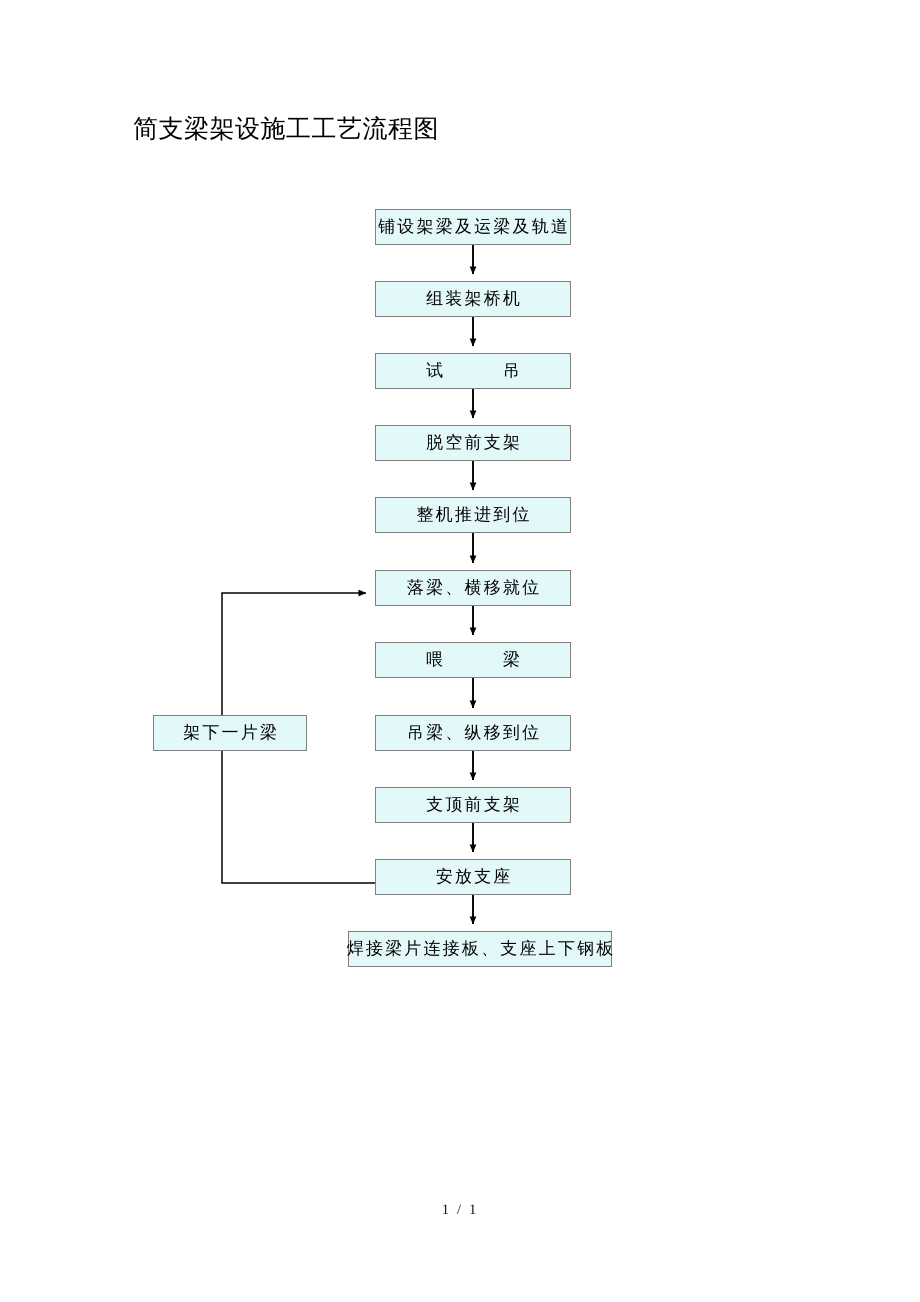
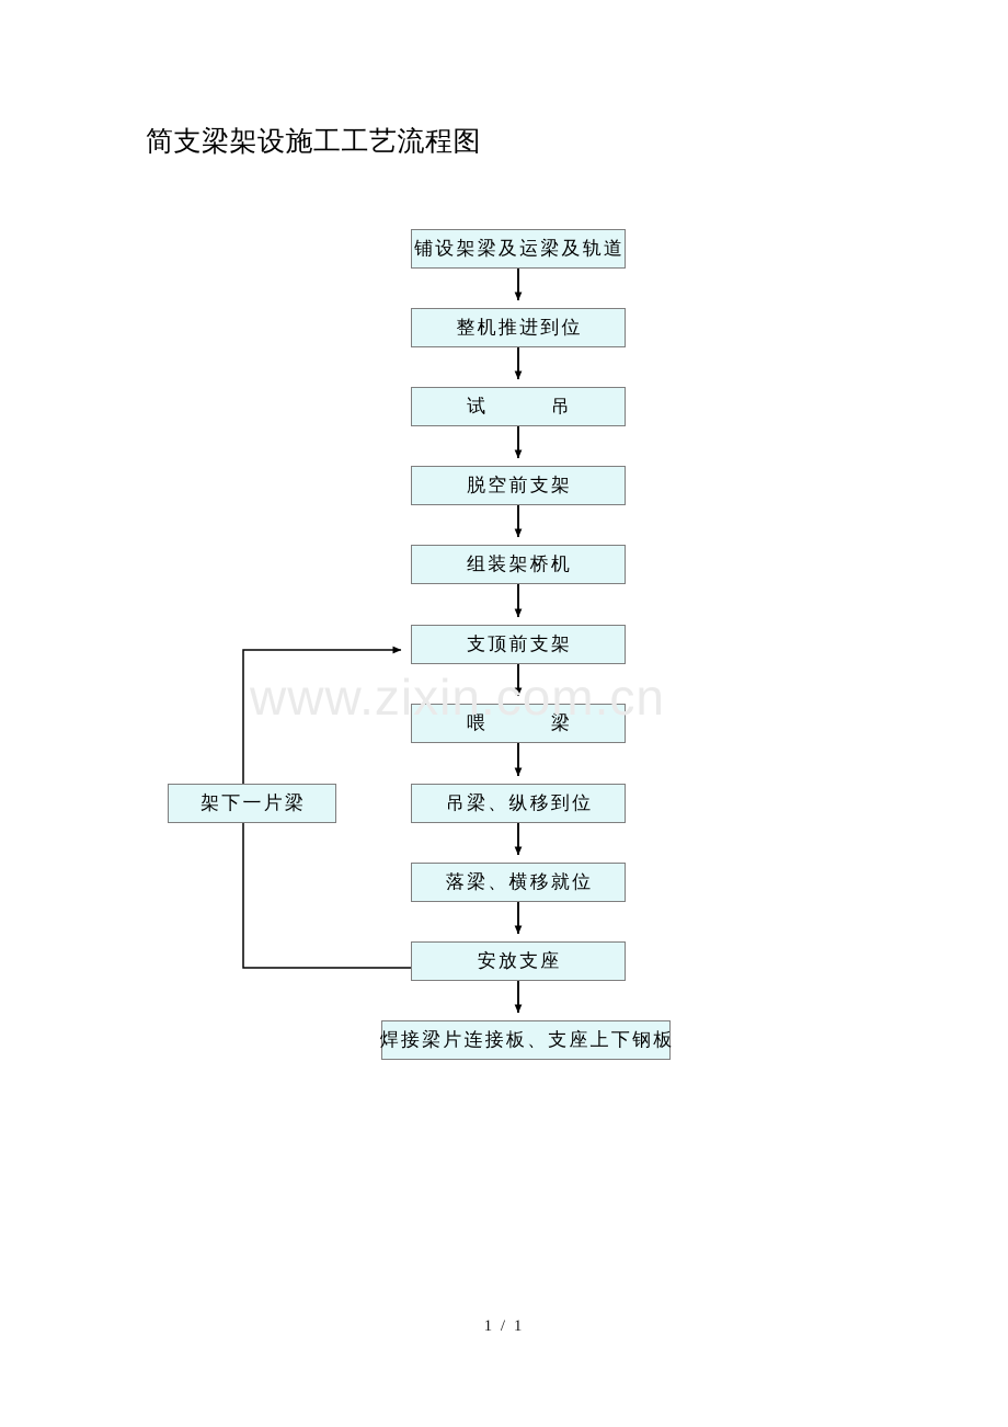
  简支梁架设施工工艺流程图
+ www.zixin.com.cn
  铺设架梁及运梁及轨道
- 组装架桥机
+ 整机推进到位
  试 吊
  脱空前支架
- 整机推进到位
+ 组装架桥机
- 落梁、横移就位
+ 支顶前支架
  喂 梁
  吊梁、纵移到位
- 支顶前支架
+ 落梁、横移就位
  安放支座
  焊接梁片连接板、支座上下钢板
  架下一片梁
  1 / 1
